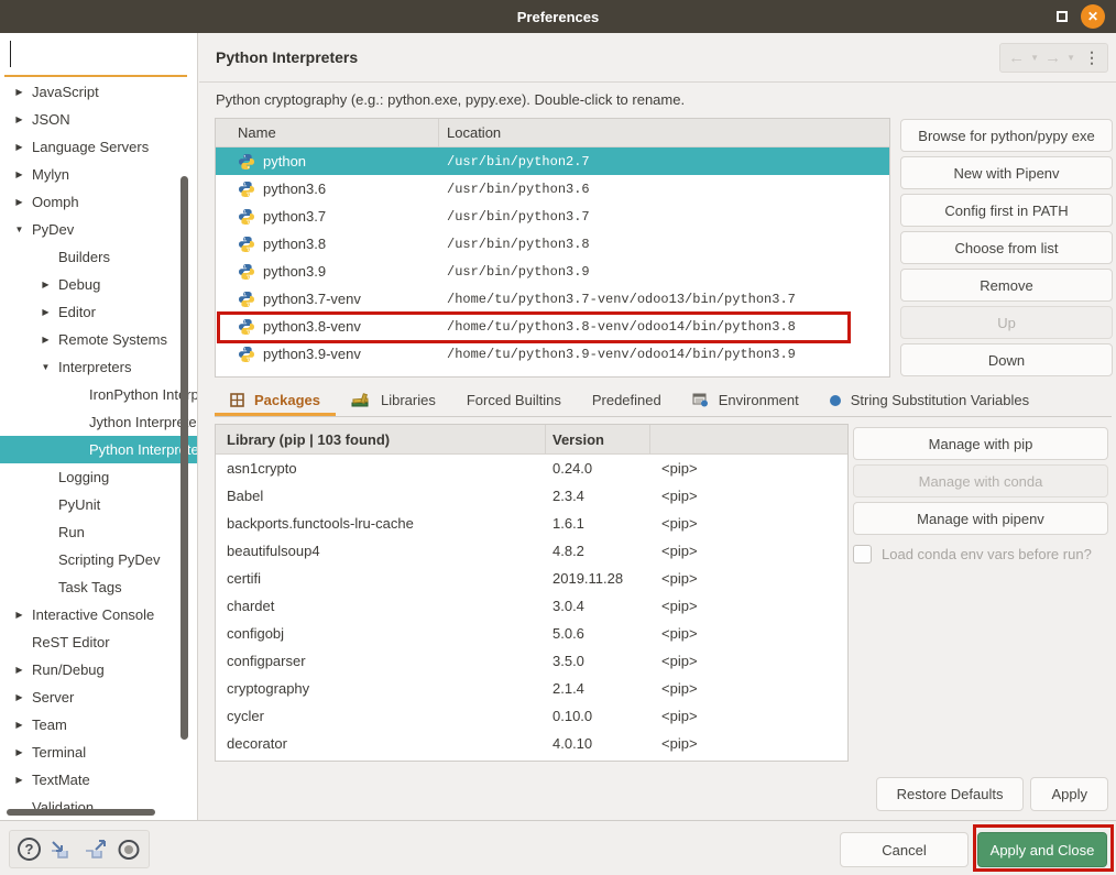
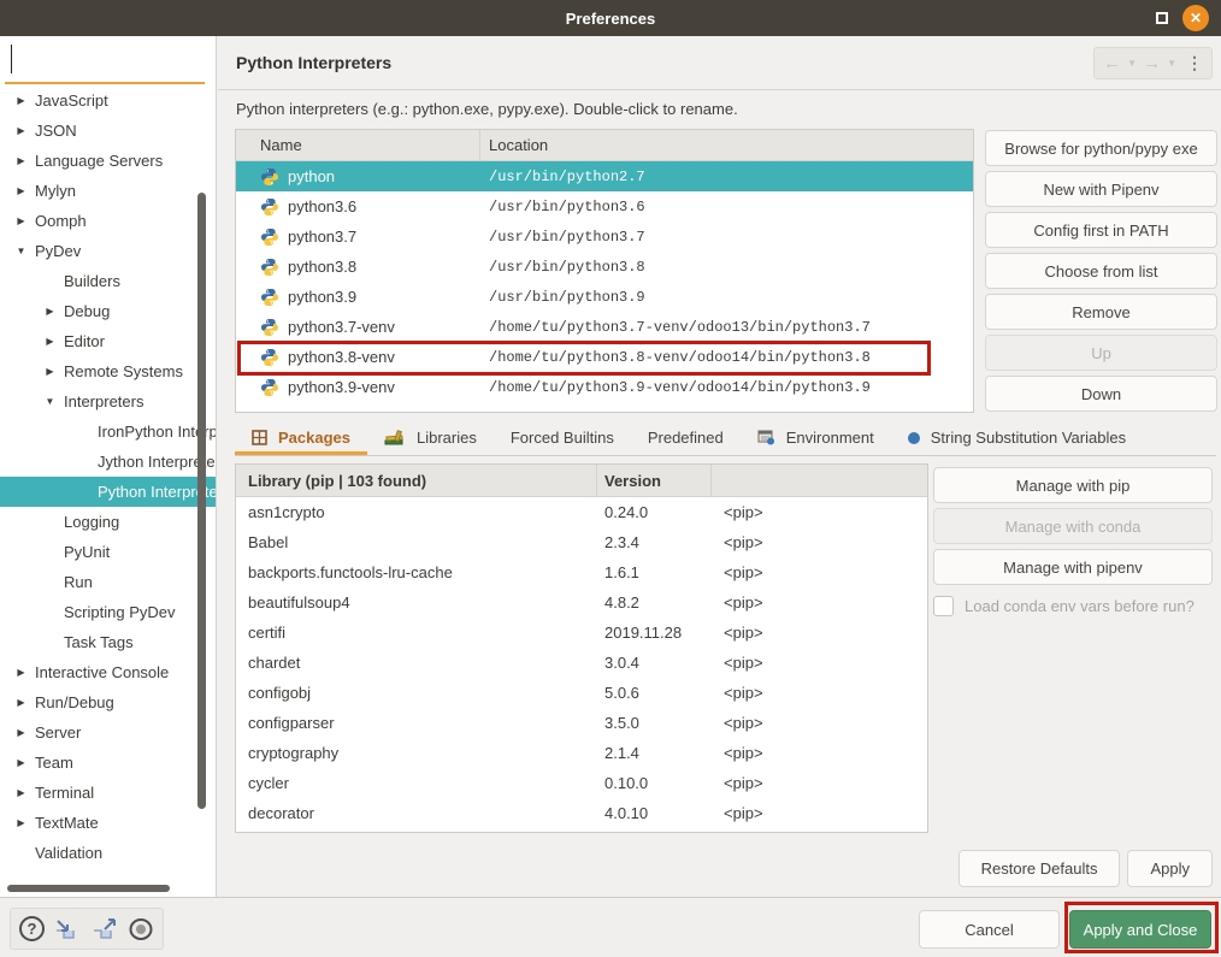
  Preferences
  ✕
  ▶
  JavaScript
  ▶
  JSON
  ▶
  Language Servers
  ▶
  Mylyn
  ▶
  Oomph
  ▼
  PyDev
  Builders
  ▶
  Debug
  ▶
  Editor
  ▶
  Remote Systems
  ▼
  Interpreters
  Jython Interpre
  Python Interprte
  Logging
  PyUnit
  Run
  Scripting PyDev
  Task Tags
  ▶
  Interactive Console
- ReST Editor
  ▶
  Run/Debug
  ▶
  Server
  ▶
  Team
  ▶
  Terminal
  ▶
  TextMate
  Validation
  Python Interpreters
  ←
  ▼
  →
  ▼
  ⋮
- Python cryptography (e.g.: python.exe, pypy.exe). Double-click to rename.
+ Python interpreters (e.g.: python.exe, pypy.exe). Double-click to rename.
  Name
  Location
  python
  /usr/bin/python2.7
  python3.6
  /usr/bin/python3.6
  python3.7
  /usr/bin/python3.7
  python3.8
  /usr/bin/python3.8
  python3.9
  /usr/bin/python3.9
  python3.7-venv
  /home/tu/python3.7-venv/odoo13/bin/python3.7
  python3.8-venv
  /home/tu/python3.8-venv/odoo14/bin/python3.8
  python3.9-venv
  /home/tu/python3.9-venv/odoo14/bin/python3.9
  Browse for python/pypy exe
  New with Pipenv
  Config first in PATH
  Choose from list
  Remove
  Up
  Down
  Packages
  Libraries
  Forced Builtins
  Predefined
  Environment
  String Substitution Variables
  Library (pip | 103 found)
  Version
  asn1crypto
  0.24.0
  <pip>
  Babel
  2.3.4
  <pip>
  backports.functools-lru-cache
  1.6.1
  <pip>
  beautifulsoup4
  4.8.2
  <pip>
  certifi
  2019.11.28
  <pip>
  chardet
  3.0.4
  <pip>
  configobj
  5.0.6
  <pip>
  configparser
  3.5.0
  <pip>
  cryptography
  2.1.4
  <pip>
  cycler
  0.10.0
  <pip>
  decorator
  4.0.10
  <pip>
  Manage with pip
  Manage with conda
  Manage with pipenv
  Load conda env vars before run?
  Restore Defaults
  Apply
  ?
  Cancel
  Apply and Close
